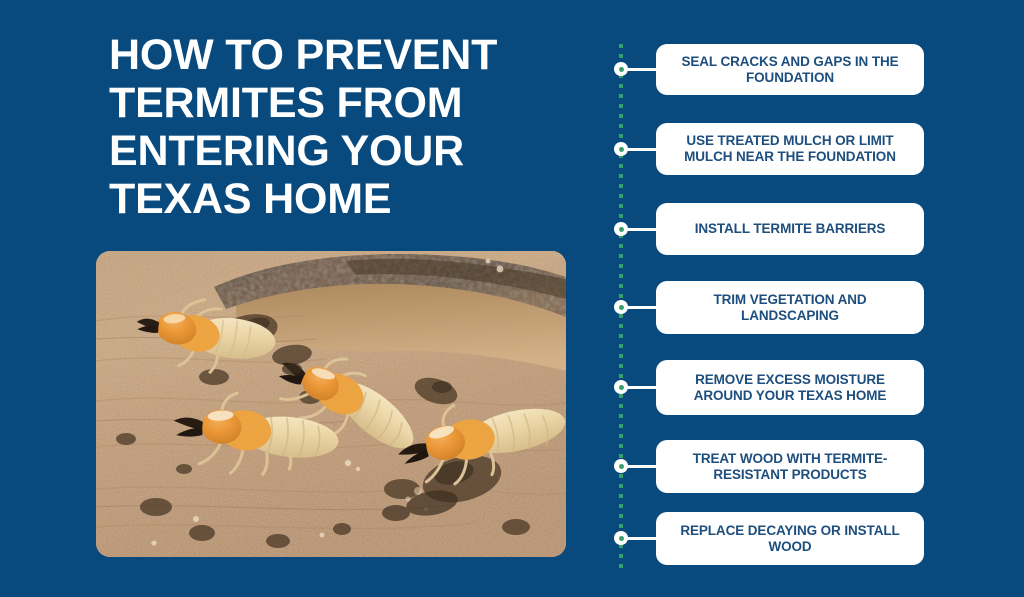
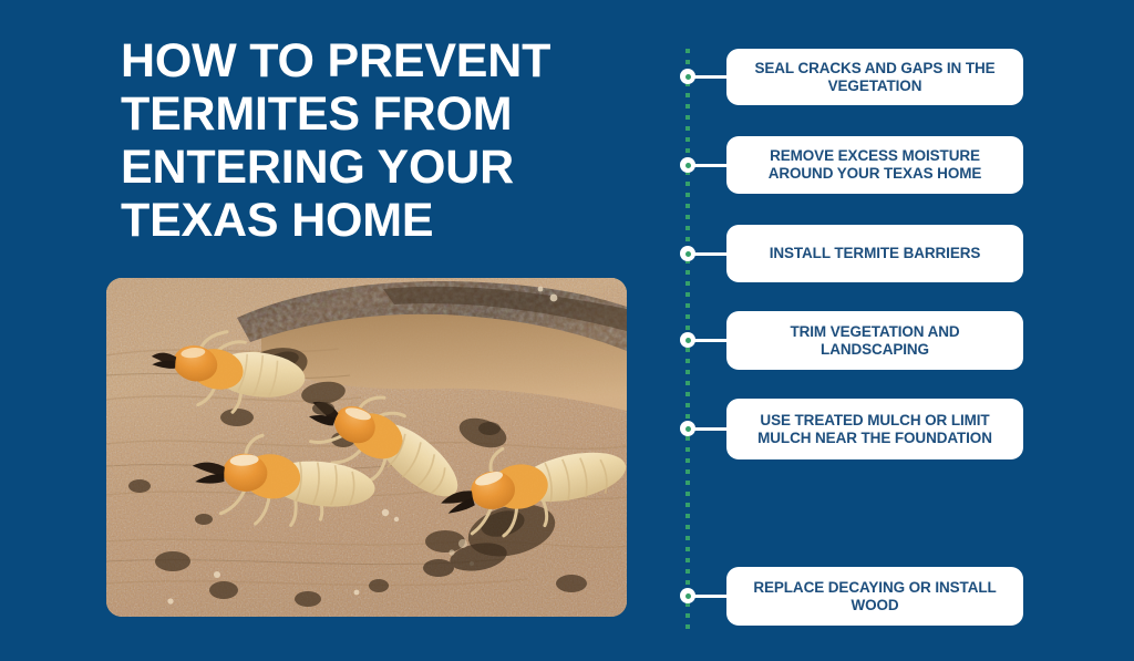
  HOW TO PREVENT TERMITES FROM ENTERING YOUR TEXAS HOME
- SEAL CRACKS AND GAPS IN THE FOUNDATION
+ SEAL CRACKS AND GAPS IN THE VEGETATION
- USE TREATED MULCH OR LIMIT MULCH NEAR THE FOUNDATION
+ REMOVE EXCESS MOISTURE AROUND YOUR TEXAS HOME
  INSTALL TERMITE BARRIERS
  TRIM VEGETATION AND LANDSCAPING
- REMOVE EXCESS MOISTURE AROUND YOUR TEXAS HOME
+ USE TREATED MULCH OR LIMIT MULCH NEAR THE FOUNDATION
- TREAT WOOD WITH TERMITE-RESISTANT PRODUCTS
  REPLACE DECAYING OR INSTALL WOOD
